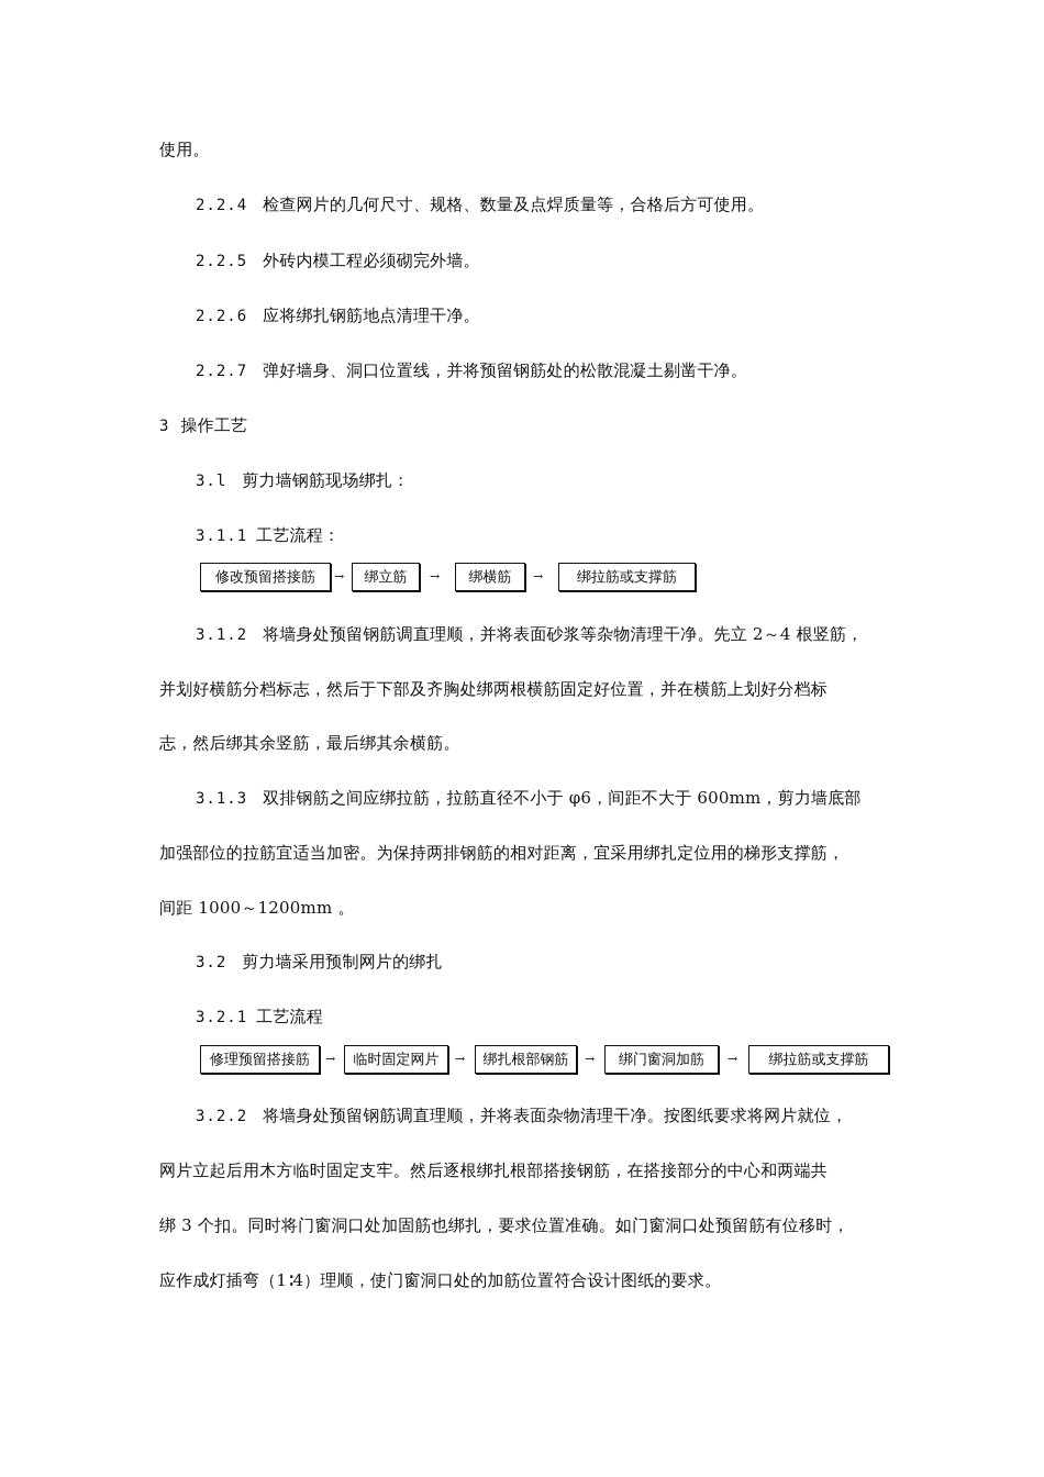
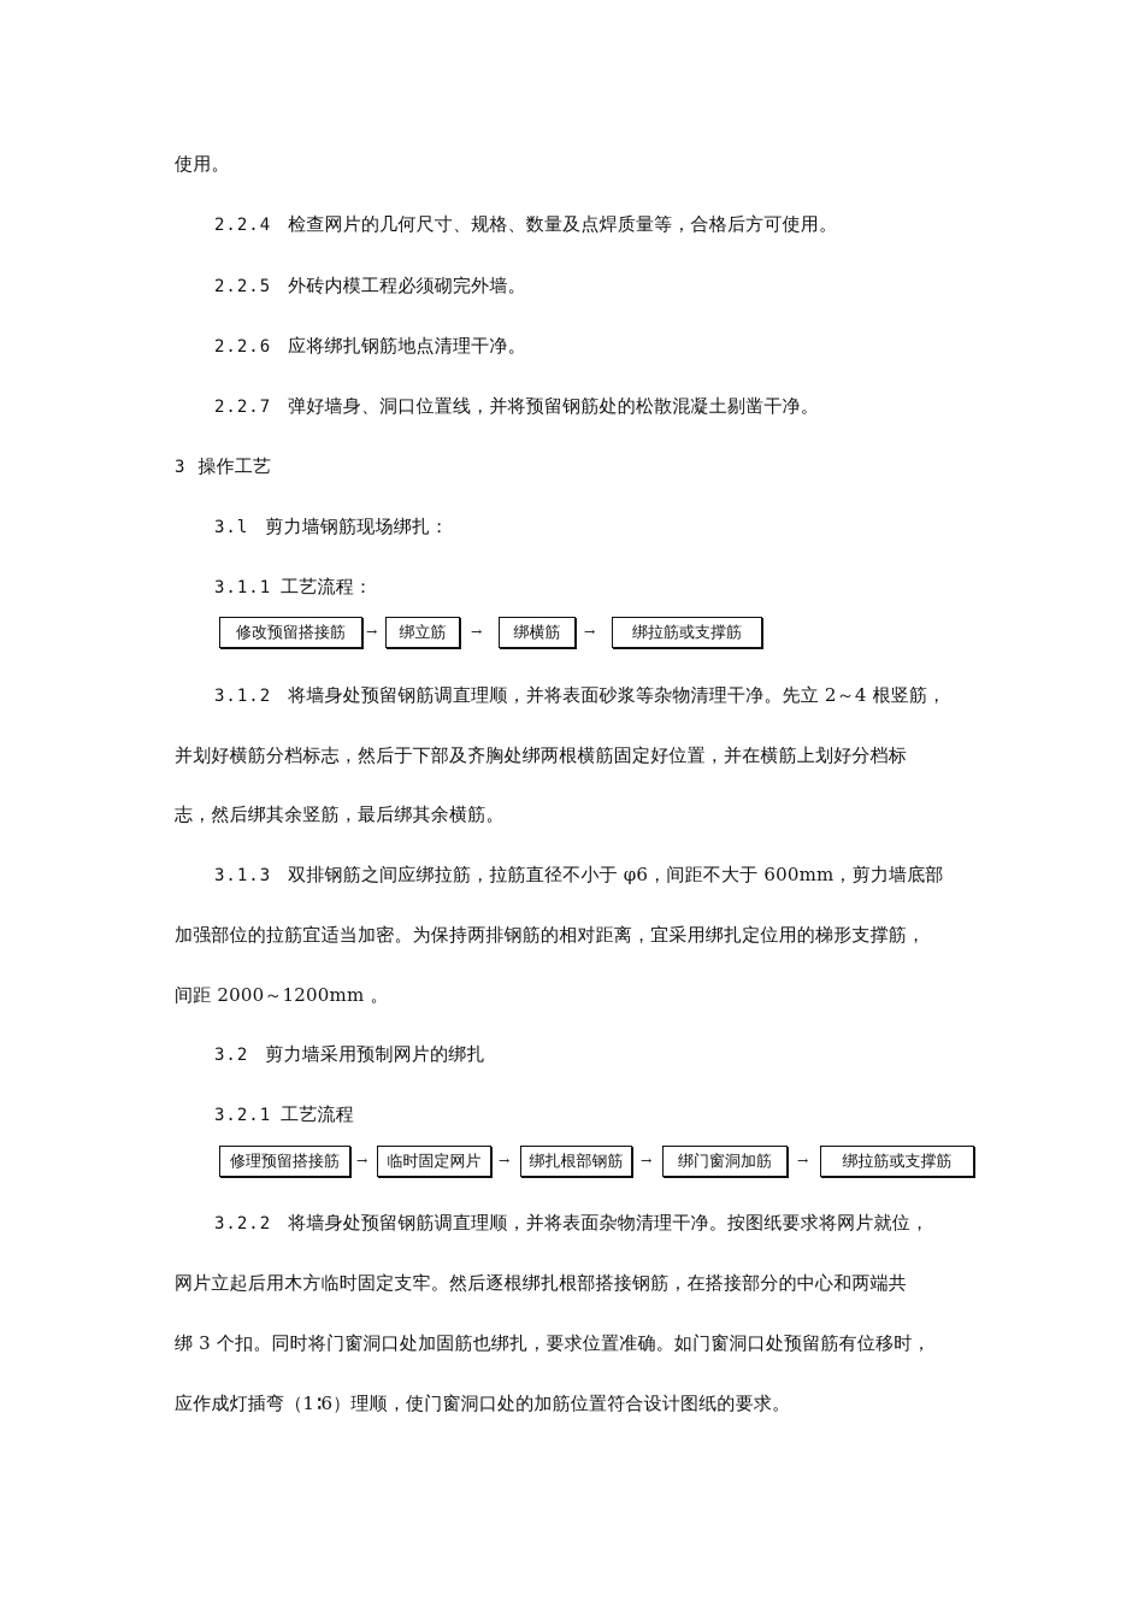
  使用。
  2.2.4 检查网片的几何尺寸、规格、数量及点焊质量等，合格后方可使用。
  2.2.5 外砖内模工程必须砌完外墙。
  2.2.6 应将绑扎钢筋地点清理干净。
  2.2.7 弹好墙身、洞口位置线，并将预留钢筋处的松散混凝土剔凿干净。
  3 操作工艺
  3.l 剪力墙钢筋现场绑扎：
  3.1.1 工艺流程：
  修改预留搭接筋
  →
  绑立筋
  →
  绑横筋
  →
  绑拉筋或支撑筋
  3.1.2 将墙身处预留钢筋调直理顺，并将表面砂浆等杂物清理干净。先立 2～4 根竖筋，
  并划好横筋分档标志，然后于下部及齐胸处绑两根横筋固定好位置，并在横筋上划好分档标
  志，然后绑其余竖筋，最后绑其余横筋。
  3.1.3 双排钢筋之间应绑拉筋，拉筋直径不小于 φ6，间距不大于 600mm，剪力墙底部
  加强部位的拉筋宜适当加密。为保持两排钢筋的相对距离，宜采用绑扎定位用的梯形支撑筋，
- 间距 1000～1200mm 。
+ 间距 2000～1200mm 。
  3.2 剪力墙采用预制网片的绑扎
  3.2.1 工艺流程
  修理预留搭接筋
  →
  临时固定网片
  →
  绑扎根部钢筋
  →
  绑门窗洞加筋
  →
  绑拉筋或支撑筋
  3.2.2 将墙身处预留钢筋调直理顺，并将表面杂物清理干净。按图纸要求将网片就位，
  网片立起后用木方临时固定支牢。然后逐根绑扎根部搭接钢筋，在搭接部分的中心和两端共
  绑 3 个扣。同时将门窗洞口处加固筋也绑扎，要求位置准确。如门窗洞口处预留筋有位移时，
- 应作成灯插弯（1∶4）理顺，使门窗洞口处的加筋位置符合设计图纸的要求。
+ 应作成灯插弯（1∶6）理顺，使门窗洞口处的加筋位置符合设计图纸的要求。
